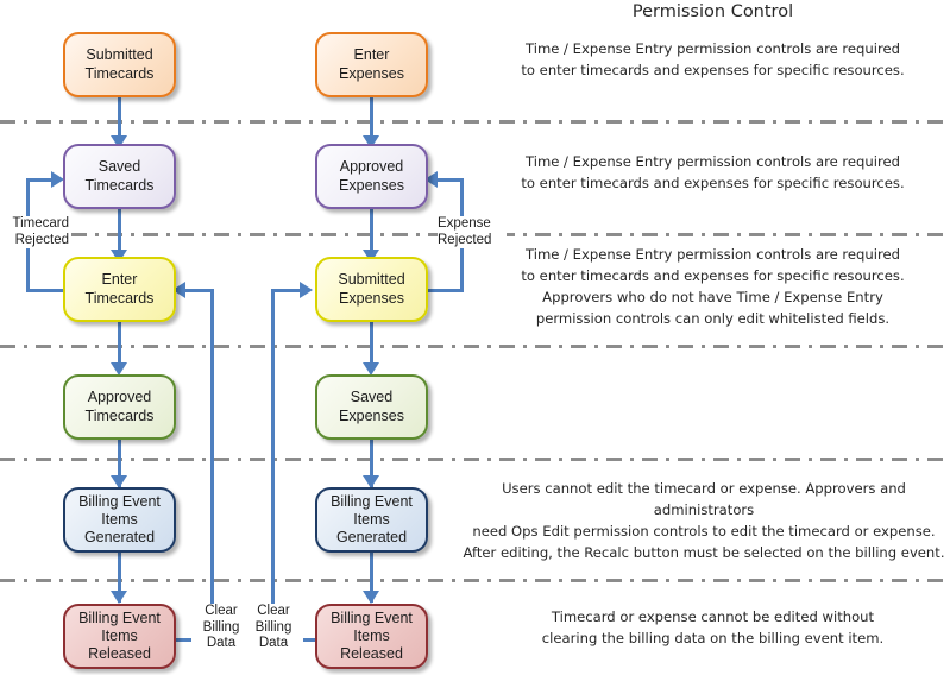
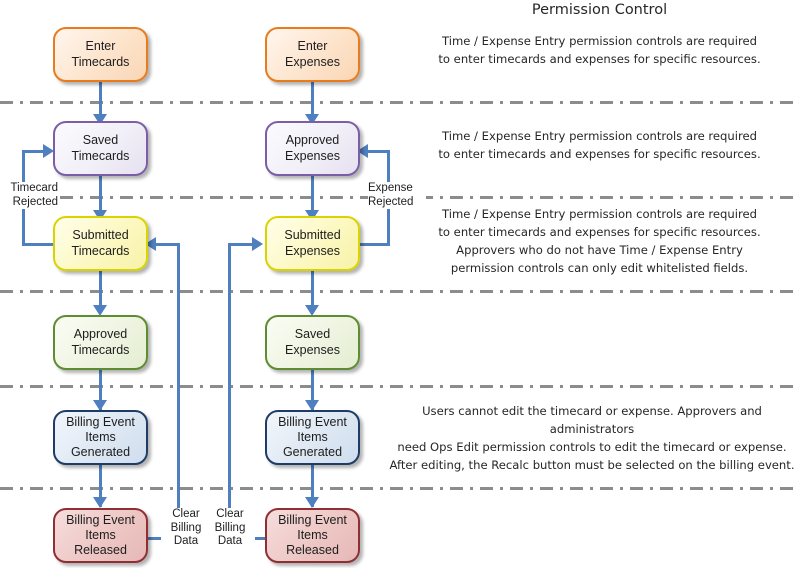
  Permission Control
  Timecard
  Rejected
  Clear
  Billing
  Data
  Expense
  Rejected
  Clear
  Billing
  Data
- Submitted Timecards
+ Enter Timecards
  Saved Timecards
- Enter Timecards
+ Submitted Timecards
  Approved Timecards
  Billing Event Items Generated
  Billing Event Items Released
  Enter Expenses
  Approved Expenses
  Submitted Expenses
  Saved Expenses
  Billing Event Items Generated
  Billing Event Items Released
  Time / Expense Entry permission controls are required
  to enter timecards and expenses for specific resources.
  Time / Expense Entry permission controls are required
  to enter timecards and expenses for specific resources.
  Time / Expense Entry permission controls are required
  to enter timecards and expenses for specific resources.
  Approvers who do not have Time / Expense Entry
  permission controls can only edit whitelisted fields.
  Users cannot edit the timecard or expense. Approvers and administrators
  need Ops Edit permission controls to edit the timecard or expense.
  After editing, the Recalc button must be selected on the billing event.
- Timecard or expense cannot be edited without
- clearing the billing data on the billing event item.
